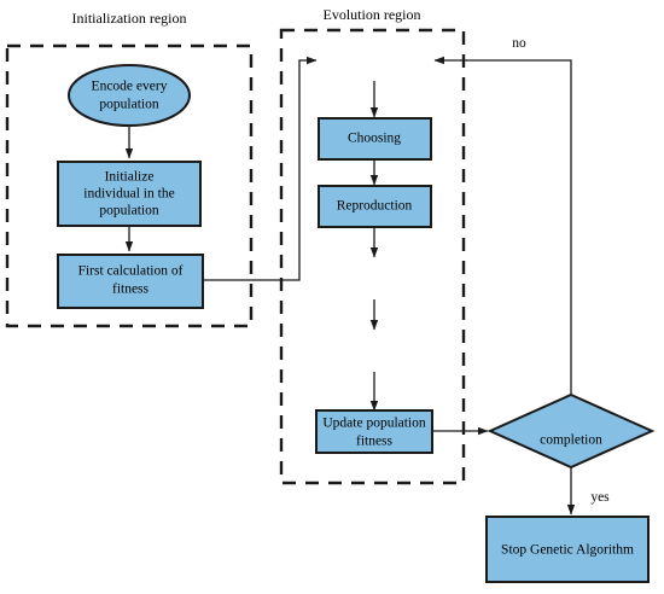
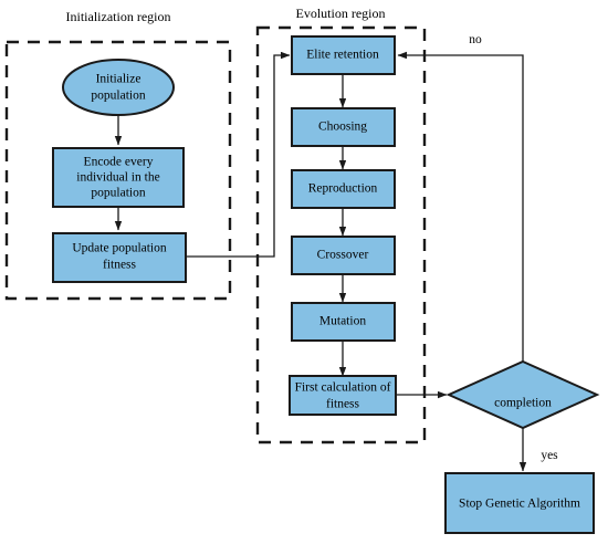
  Initialization region
  Evolution region
  no
  yes
- Encode every
+ Initialize
  population
- Initialize
+ Encode every
  individual in the
  population
- First calculation of
+ Update population
  fitness
+ Elite retention
  Choosing
  Reproduction
+ Crossover
+ Mutation
- Update population
+ First calculation of
  fitness
  completion
  Stop Genetic Algorithm
